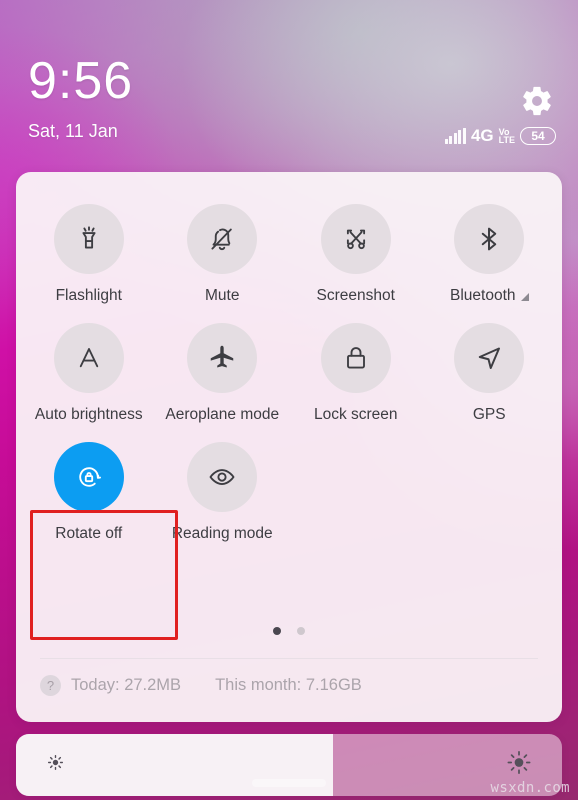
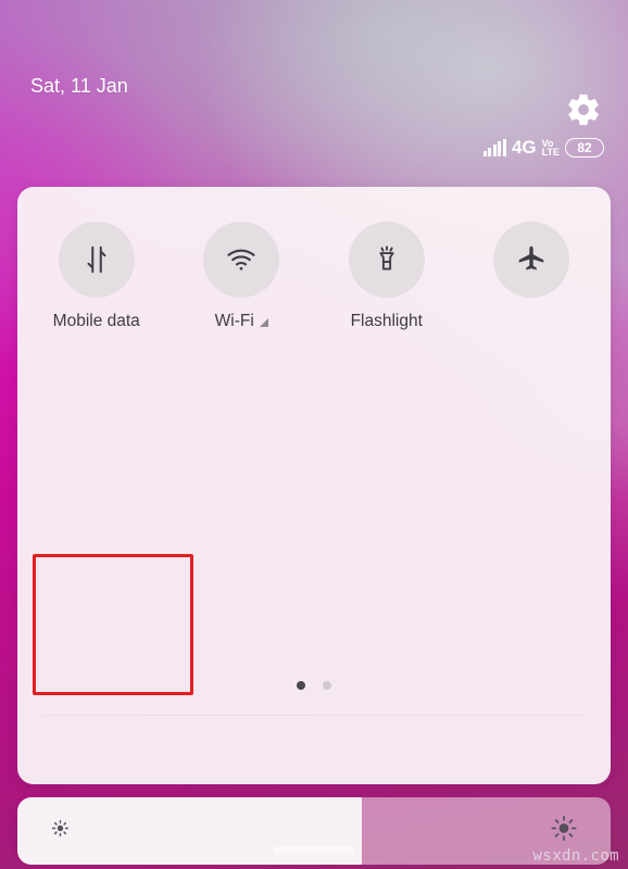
- 9:56
  Sat, 11 Jan
  4G
  Vo
  LTE
- 54
+ 82
+ Mobile data
+ Wi-Fi
  Flashlight
- Mute
- Screenshot
- Bluetooth
- Auto brightness
- Aeroplane mode
- Lock screen
- GPS
- Rotate off
- Reading mode
- ?
- Today: 27.2MB
- This month: 7.16GB
  wsxdn.com
